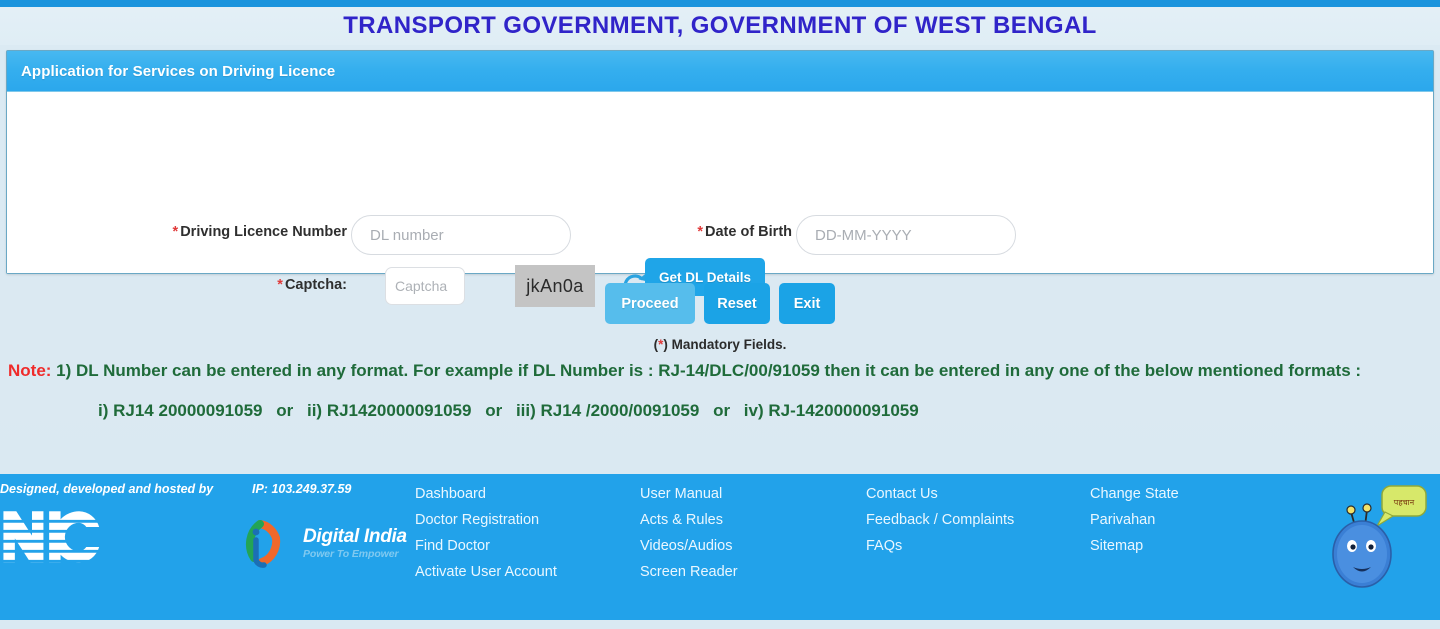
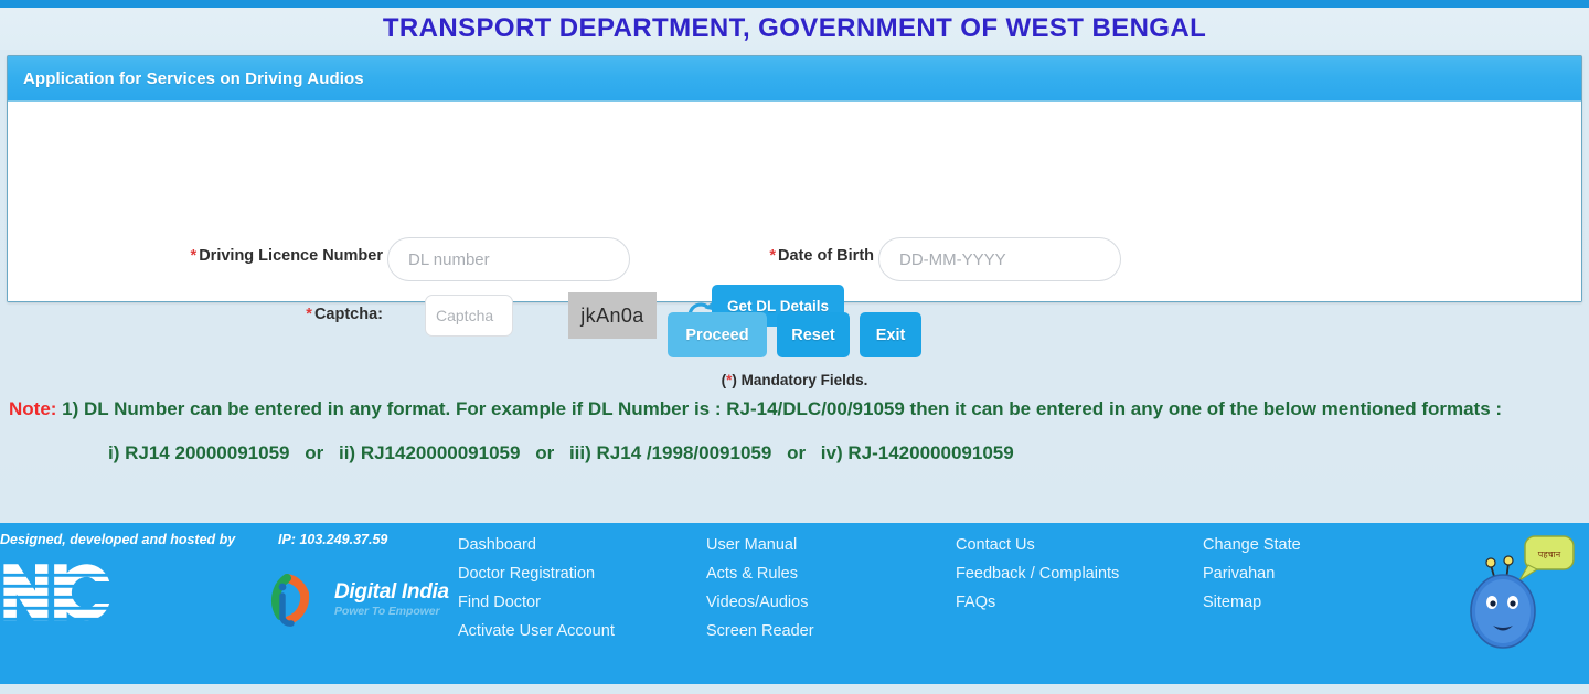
- TRANSPORT GOVERNMENT, GOVERNMENT OF WEST BENGAL
+ TRANSPORT DEPARTMENT, GOVERNMENT OF WEST BENGAL
- Application for Services on Driving Licence
+ Application for Services on Driving Audios
  * Driving Licence Number
  DL number
  * Date of Birth
  DD-MM-YYYY
  * Captcha:
  Captcha
  jkAn0a
  Get DL Details
  Proceed
  Reset
  Exit
  (*) Mandatory Fields.
  Note: 1) DL Number can be entered in any format. For example if DL Number is : RJ-14/DLC/00/91059 then it can be entered in any one of the below mentioned formats :
- i) RJ14 20000091059 or ii) RJ1420000091059 or iii) RJ14 /2000/0091059 or iv) RJ-1420000091059
+ i) RJ14 20000091059 or ii) RJ1420000091059 or iii) RJ14 /1998/0091059 or iv) RJ-1420000091059
  Designed, developed and hosted by
  IP: 103.249.37.59
  Digital India
  Power To Empower
  Dashboard
  Doctor Registration
  Find Doctor
  Activate User Account
  User Manual
  Acts & Rules
  Videos/Audios
  Screen Reader
  Contact Us
  Feedback / Complaints
  FAQs
  Change State
  Parivahan
  Sitemap
  पहचान
